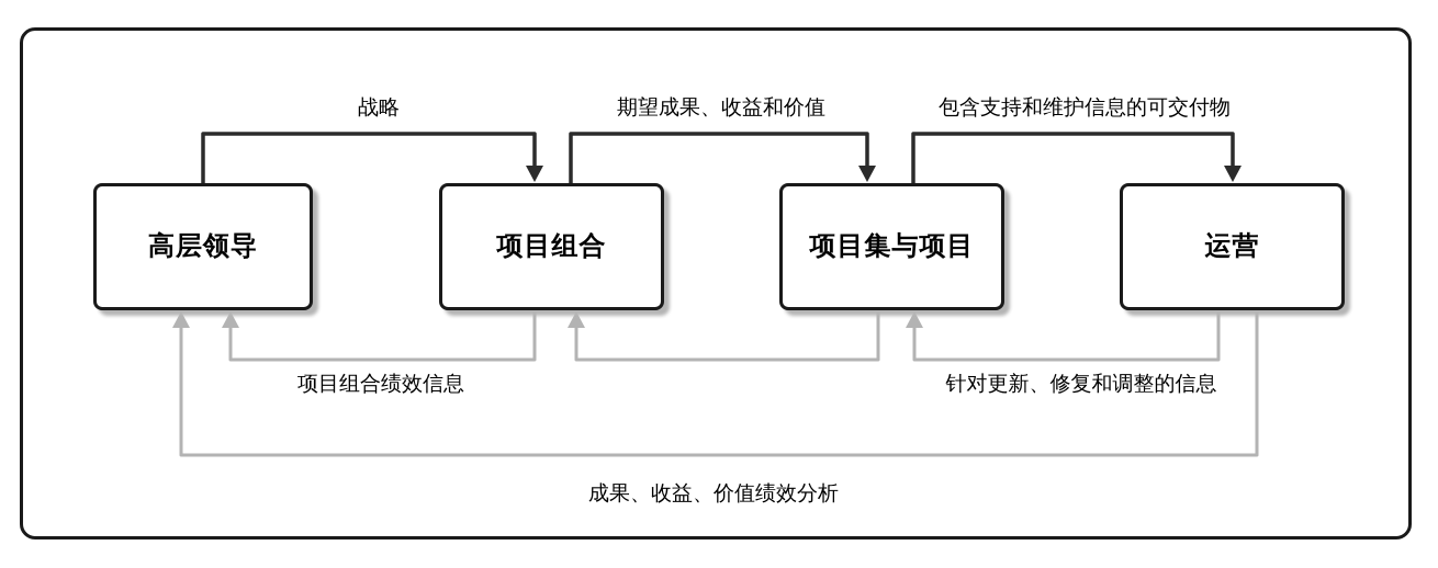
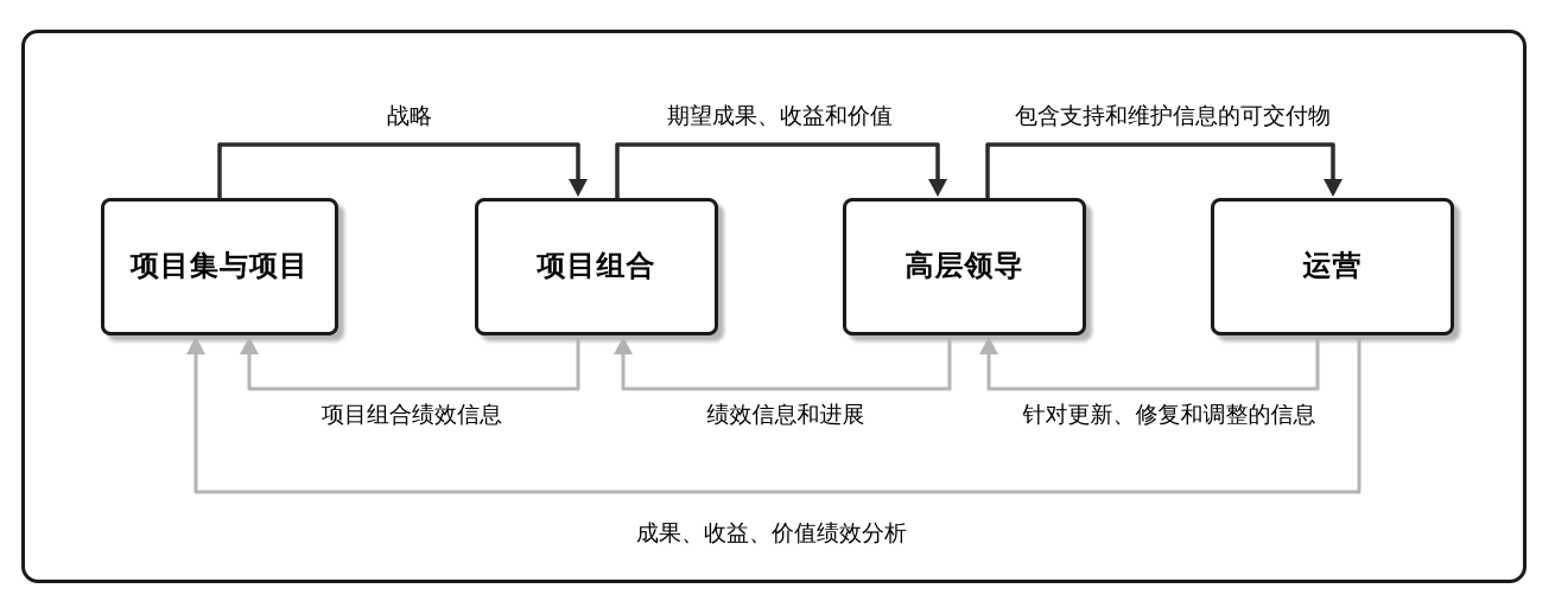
- 高层领导
+ 项目集与项目
  项目组合
- 项目集与项目
+ 高层领导
  运营
  战略
  期望成果、收益和价值
  包含支持和维护信息的可交付物
  项目组合绩效信息
+ 绩效信息和进展
  针对更新、修复和调整的信息
  成果、收益、价值绩效分析
